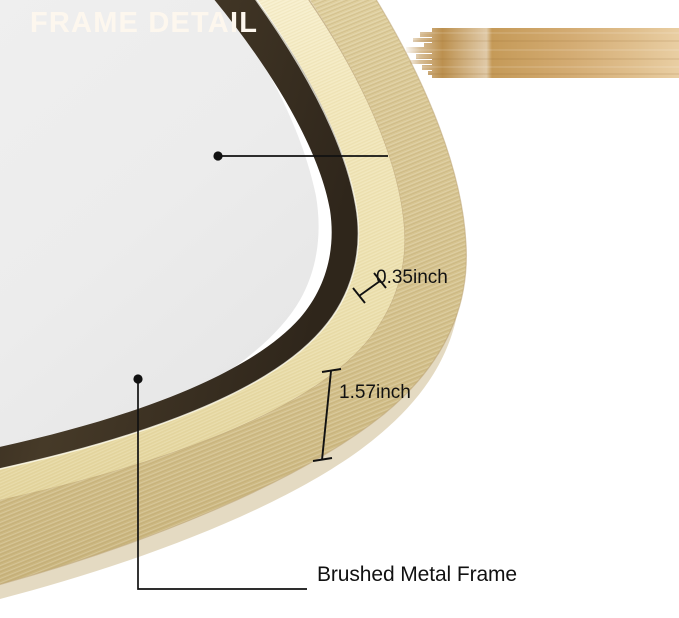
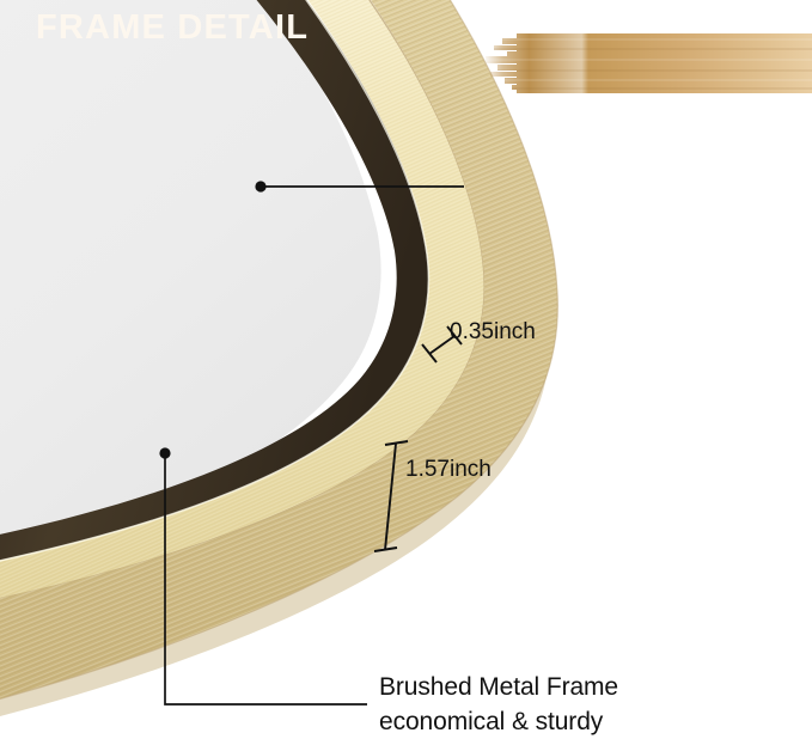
  FRAME DETAIL
  0.35inch
  1.57inch
  Brushed Metal Frame
+ economical & sturdy
